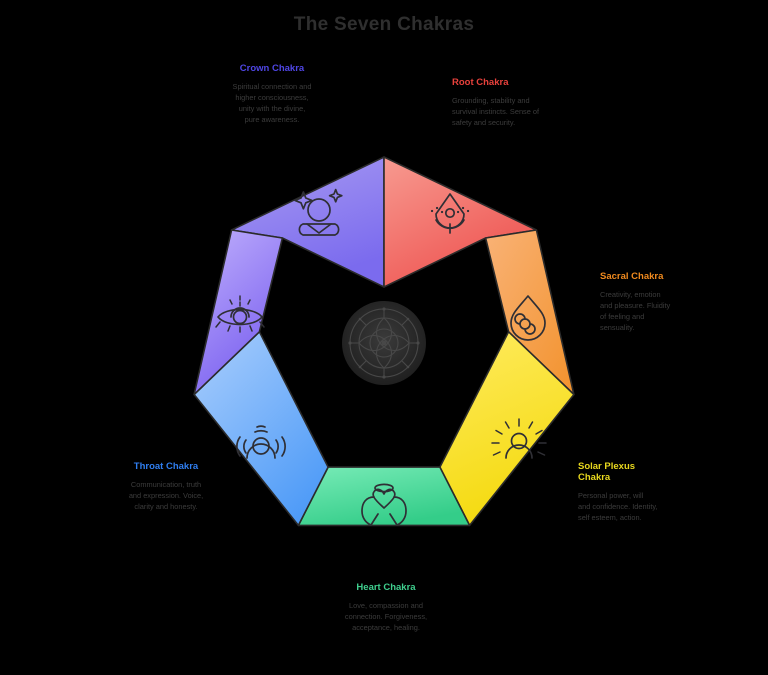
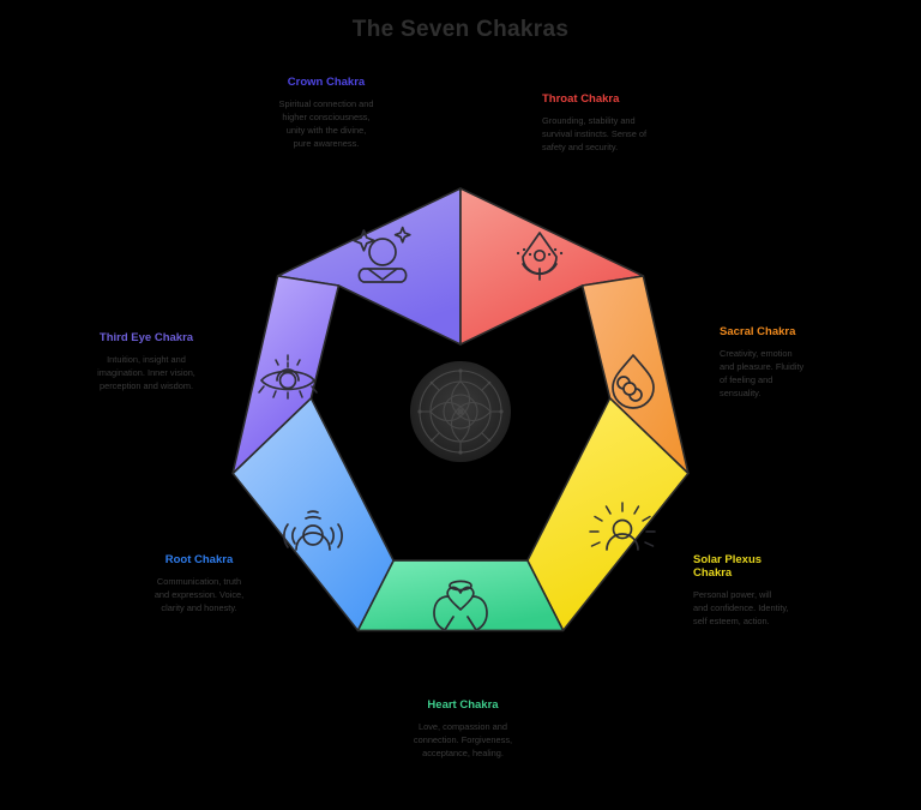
  The Seven Chakras
  Crown Chakra
  Spiritual connection and
  higher consciousness,
  unity with the divine,
  pure awareness.
- Root Chakra
+ Throat Chakra
  Grounding, stability and
  survival instincts. Sense of
  safety and security.
  Sacral Chakra
  Creativity, emotion
  and pleasure. Fluidity
  of feeling and
  sensuality.
  Solar Plexus Chakra
  Personal power, will
  and confidence. Identity,
  self esteem, action.
  Heart Chakra
  Love, compassion and
  connection. Forgiveness,
  acceptance, healing.
- Throat Chakra
+ Root Chakra
  Communication, truth
  and expression. Voice,
  clarity and honesty.
+ Third Eye Chakra
+ Intuition, insight and
+ imagination. Inner vision,
+ perception and wisdom.
